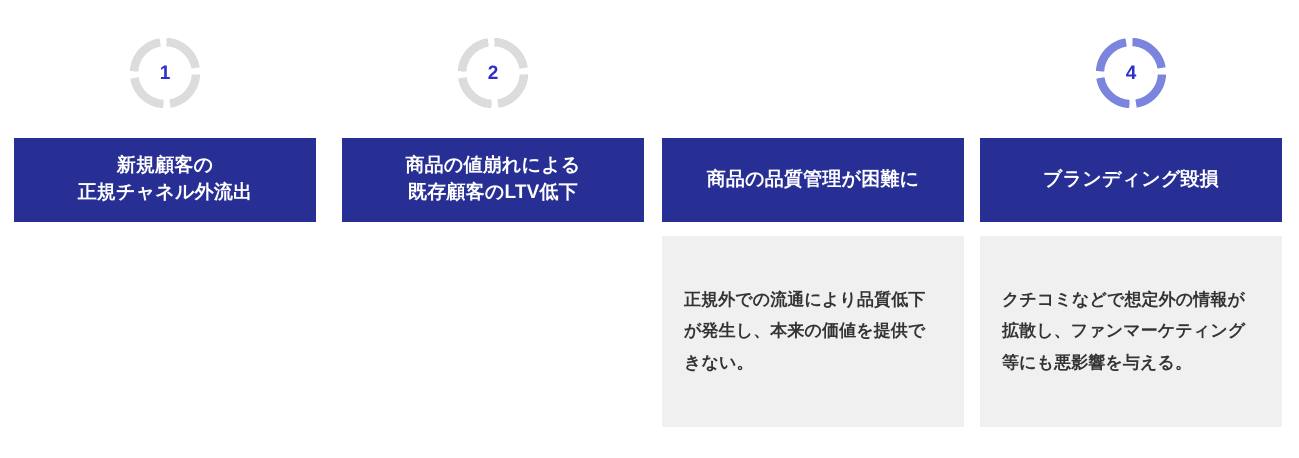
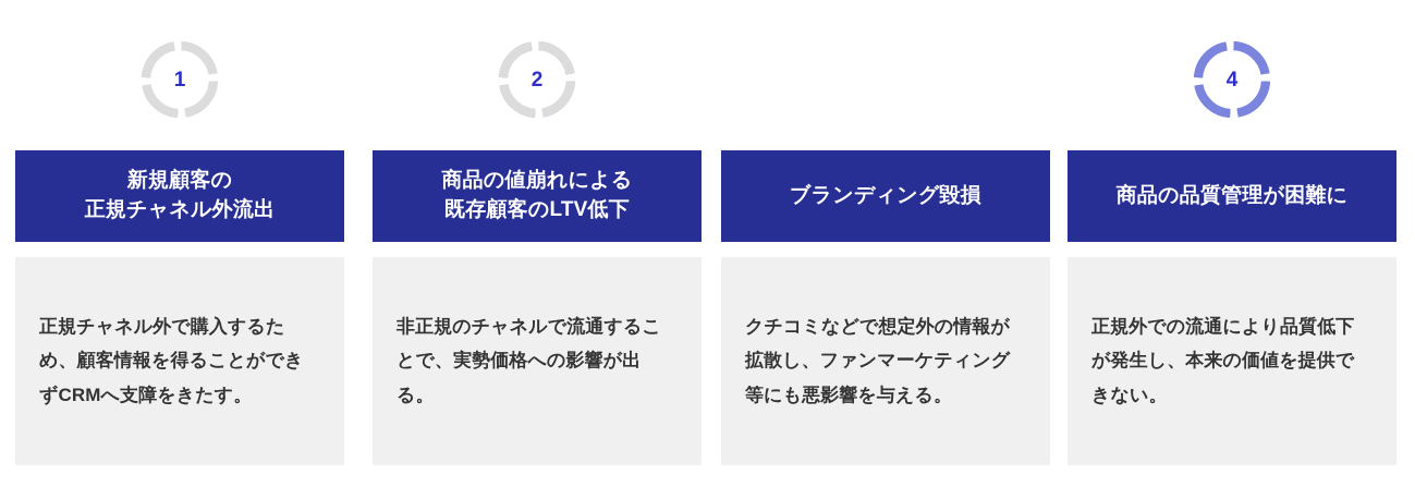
  1
  新規顧客の
  正規チャネル外流出
+ 正規チャネル外で購入するため、顧客情報を得ることができずCRMへ支障をきたす。
  2
  商品の値崩れによる
  既存顧客のLTV低下
+ 非正規のチャネルで流通することで、実勢価格への影響が出る。
- 商品の品質管理が困難に
+ ブランディング毀損
- 正規外での流通により品質低下が発生し、本来の価値を提供できない。
+ クチコミなどで想定外の情報が拡散し、ファンマーケティング等にも悪影響を与える。
  4
- ブランディング毀損
+ 商品の品質管理が困難に
- クチコミなどで想定外の情報が拡散し、ファンマーケティング等にも悪影響を与える。
+ 正規外での流通により品質低下が発生し、本来の価値を提供できない。
